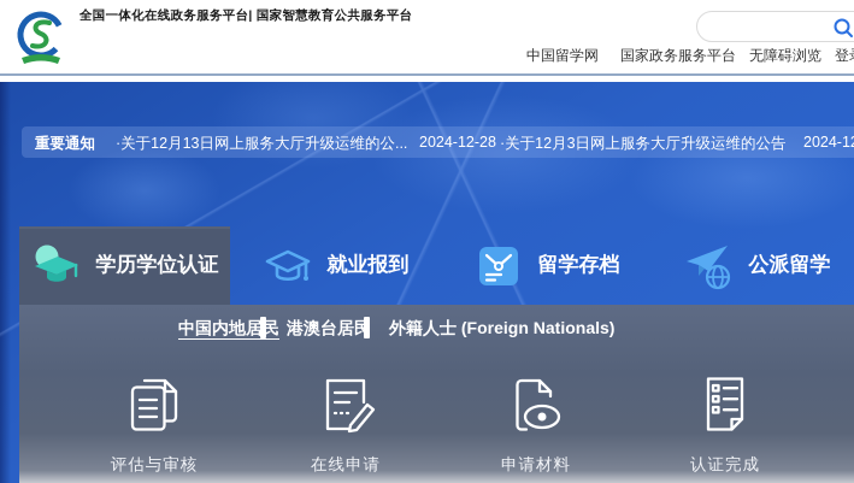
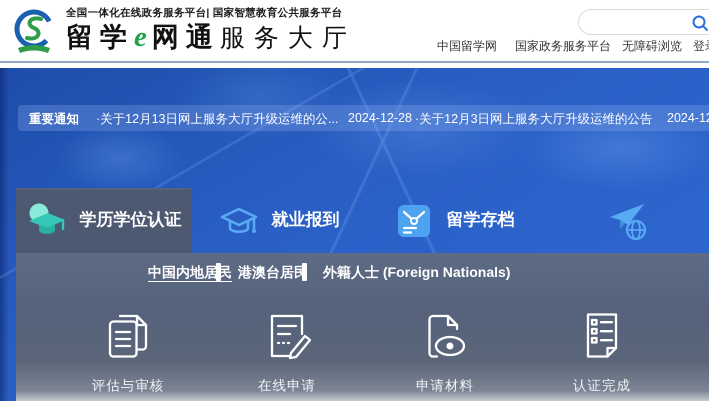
  全国一体化在线政务服务平台| 国家智慧教育公共服务平台
+ 留学e网通服务大厅
  中国留学网
  国家政务服务平台
  无障碍浏览
  重要通知
  ·关于12月13日网上服务大厅升级运维的公...
  2024-12-28
  ·关于12月3日网上服务大厅升级运维的公告
  学历学位认证
  就业报到
  留学存档
- 公派留学
  中国内地居民
  港澳台居民
  外籍人士 (Foreign Nationals)
  评估与审核
  在线申请
  申请材料
  认证完成
